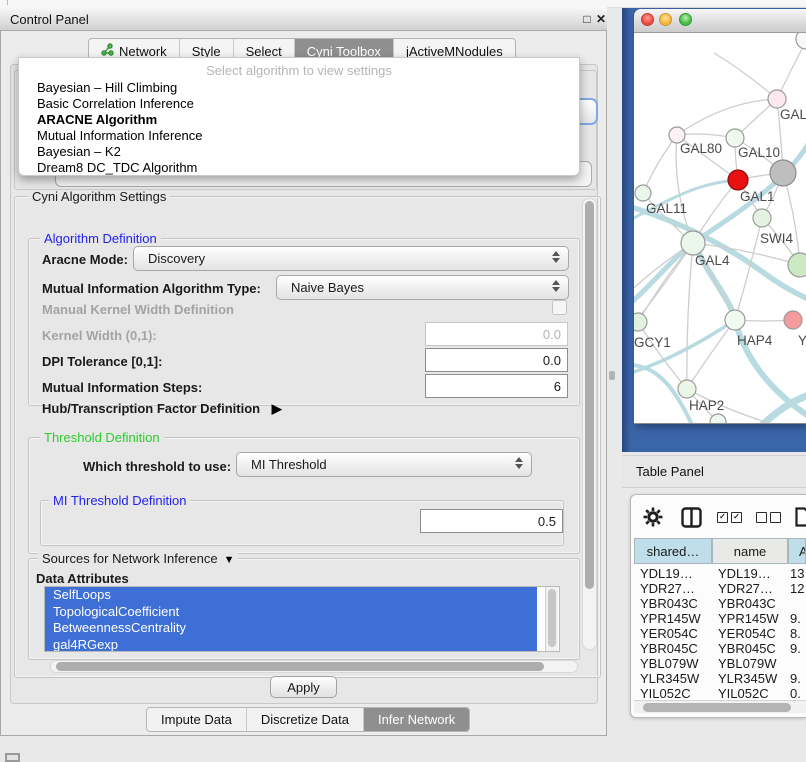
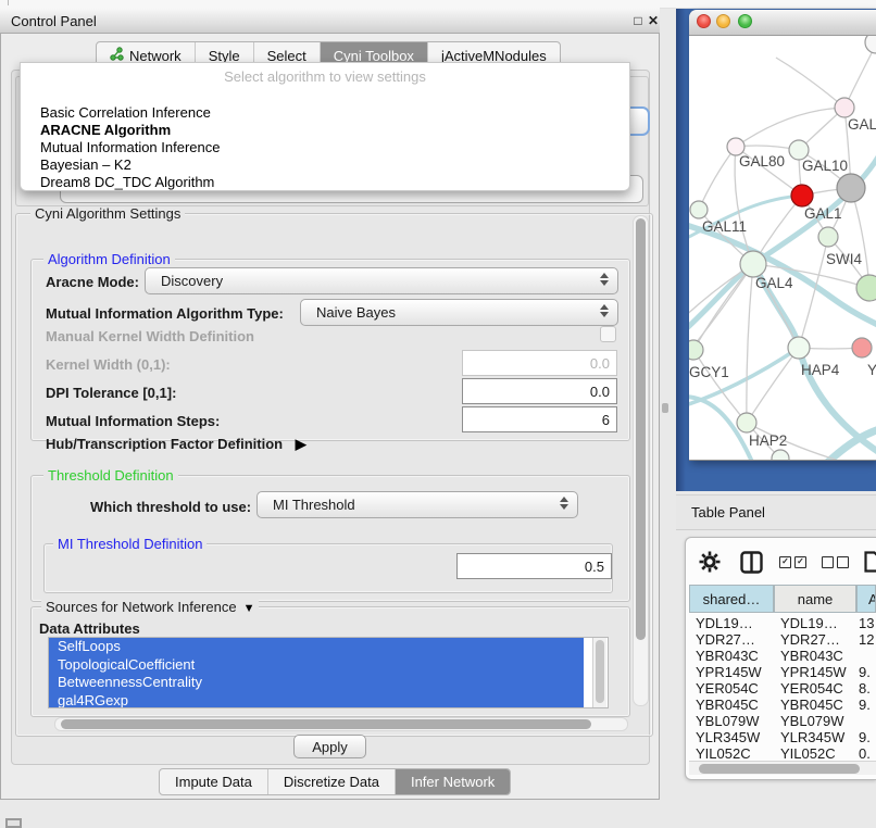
  Control Panel
  □
  ✕
  Network
  Style
  Select
  Cyni Toolbox
  jActiveMNodules
  Select algorithm to view settings
- Bayesian – Hill Climbing
  Basic Correlation Inference
  ARACNE Algorithm
  Mutual Information Inference
  Bayesian – K2
  Dream8 DC_TDC Algorithm
  Cyni Algorithm Settings
  Algorithm Definition
  Aracne Mode:
  Discovery
  Mutual Information Algorithm Type:
  Naive Bayes
  Manual Kernel Width Definition
  Kernel Width (0,1):
  0.0
  DPI Tolerance [0,1]:
  0.0
  Mutual Information Steps:
  6
  Hub/Transcription Factor Definition ▶
  Threshold Definition
  Which threshold to use:
  MI Threshold
  MI Threshold Definition
  0.5
  Sources for Network Inference ▼
  Data Attributes
  SelfLoops
  TopologicalCoefficient
  BetweennessCentrality
  gal4RGexp
  Apply
  Impute Data
  Discretize Data
  Infer Network
  GAL
  GAL80
  GAL10
  GAL1
  GAL11
  SWI4
  GAL4
  GCY1
  HAP4
  Y
  HAP2
  Table Panel
  ✓
  ✓
  shared…
  name
  A
  YDL19…
  YDL19…
  13
  YDR27…
  YDR27…
  12
  YBR043C
  YBR043C
  YPR145W
  YPR145W
  9.
  YER054C
  YER054C
  8.
  YBR045C
  YBR045C
  9.
  YBL079W
  YBL079W
  YLR345W
  YLR345W
  9.
  YIL052C
  YIL052C
  0.
